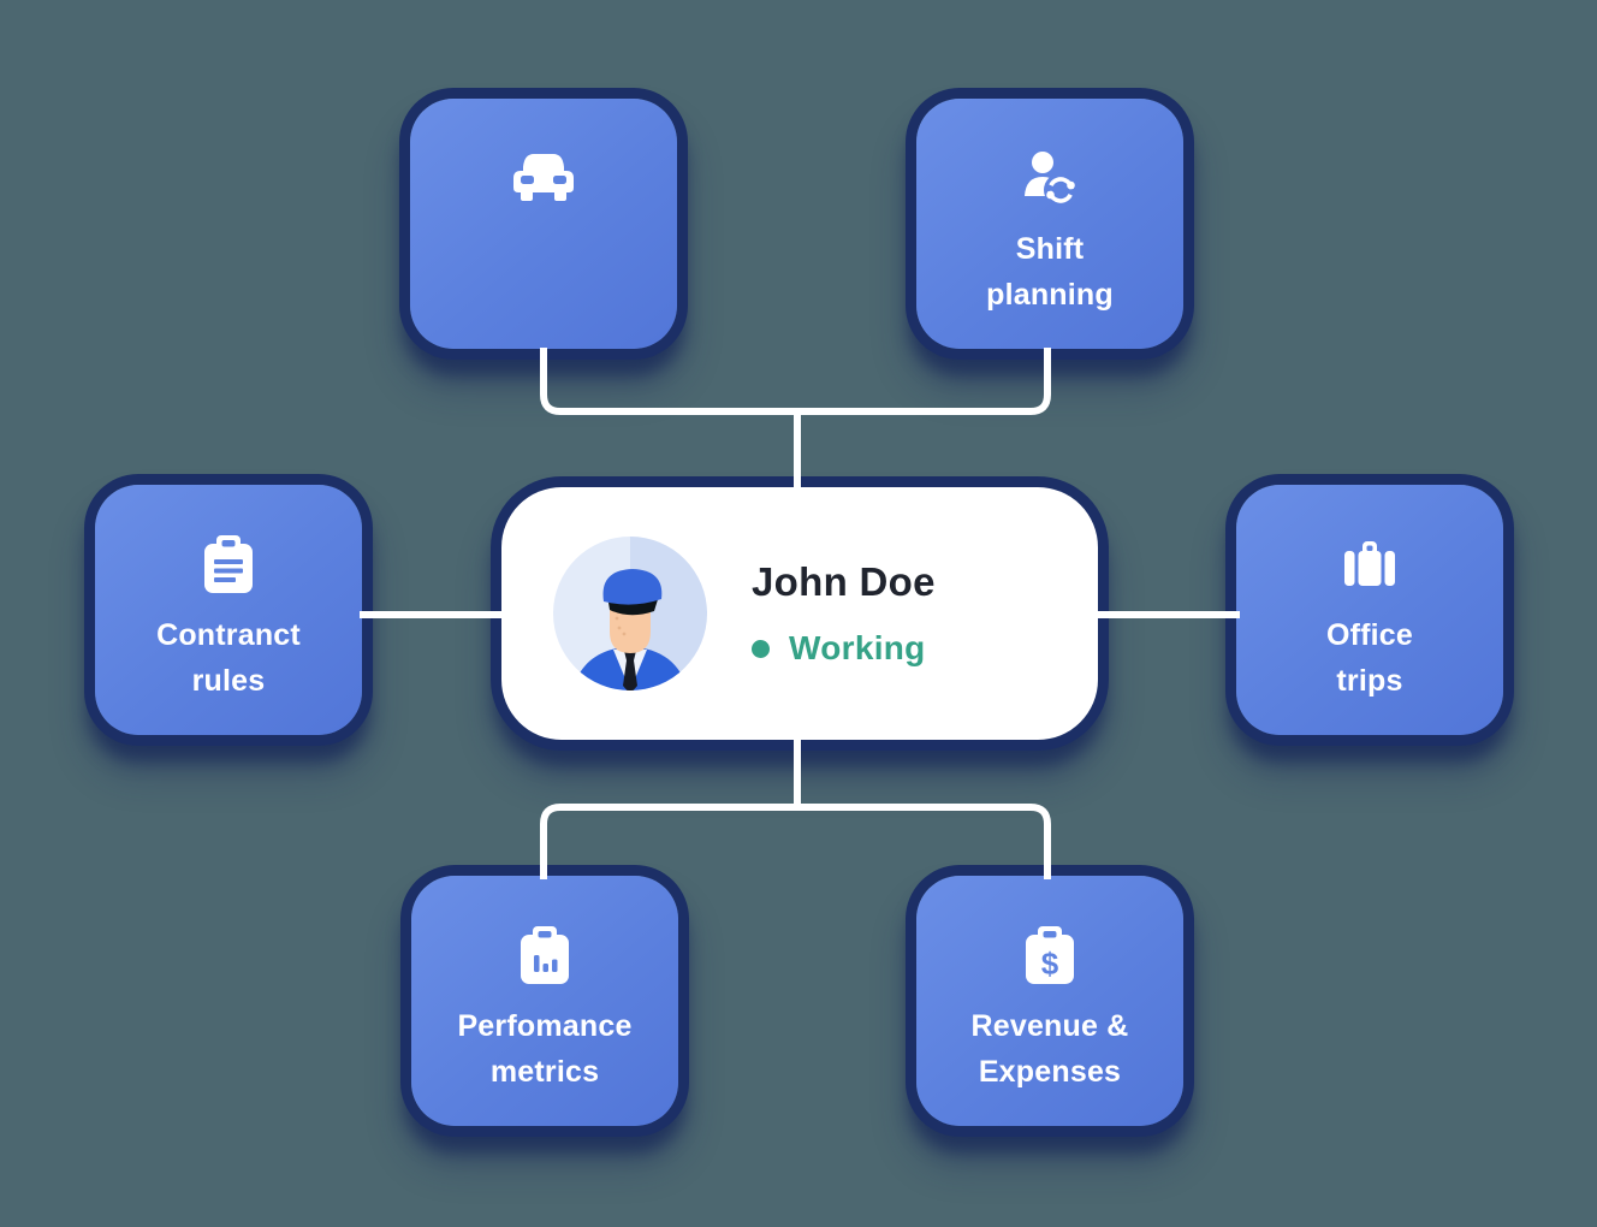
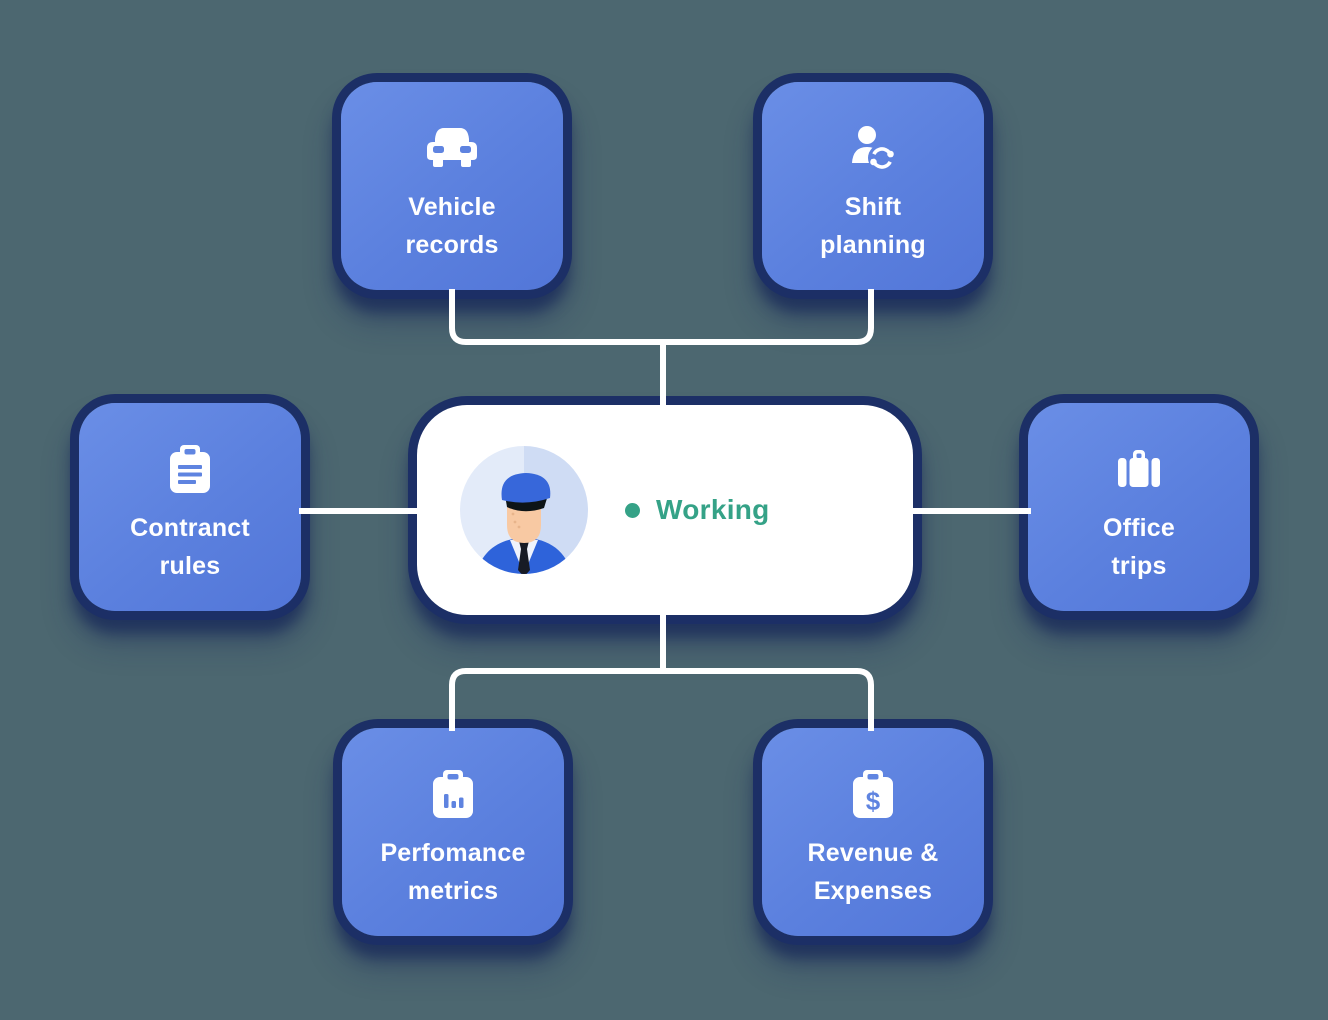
+ Vehicle
+ records
  Shift
  planning
  Contranct
  rules
  Office
  trips
  Perfomance
  metrics
  Revenue &
  Expenses
- John Doe
  Working
